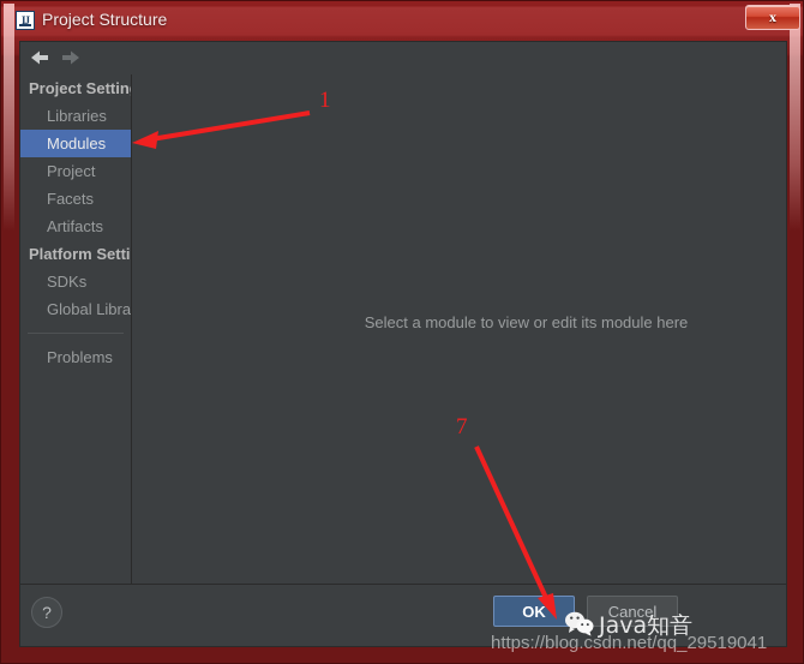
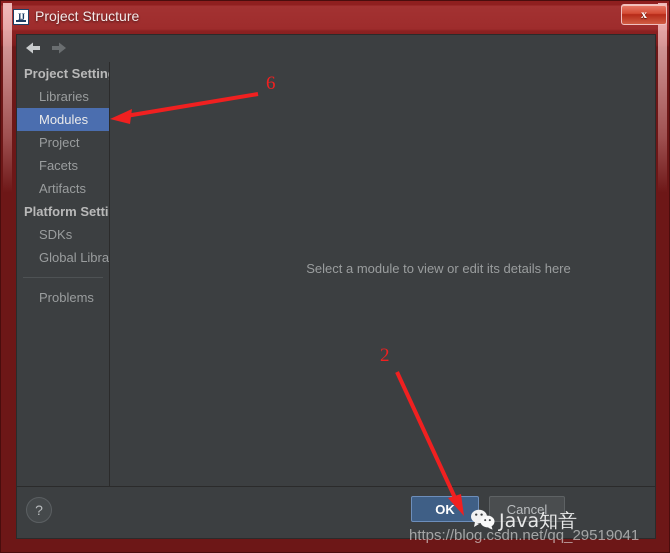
  IJ
  Project Structure
  x
  Project Settin
  Libraries
  Modules
  Project
  Facets
  Artifacts
  Platform Setti
  SDKs
  Global Libra
  Problems
- Select a module to view or edit its module here
+ Select a module to view or edit its details here
  ?
  OK
  Cancel
- 1
+ 6
- 7
+ 2
  Java知音
  https://blog.csdn.net/qq_29519041
